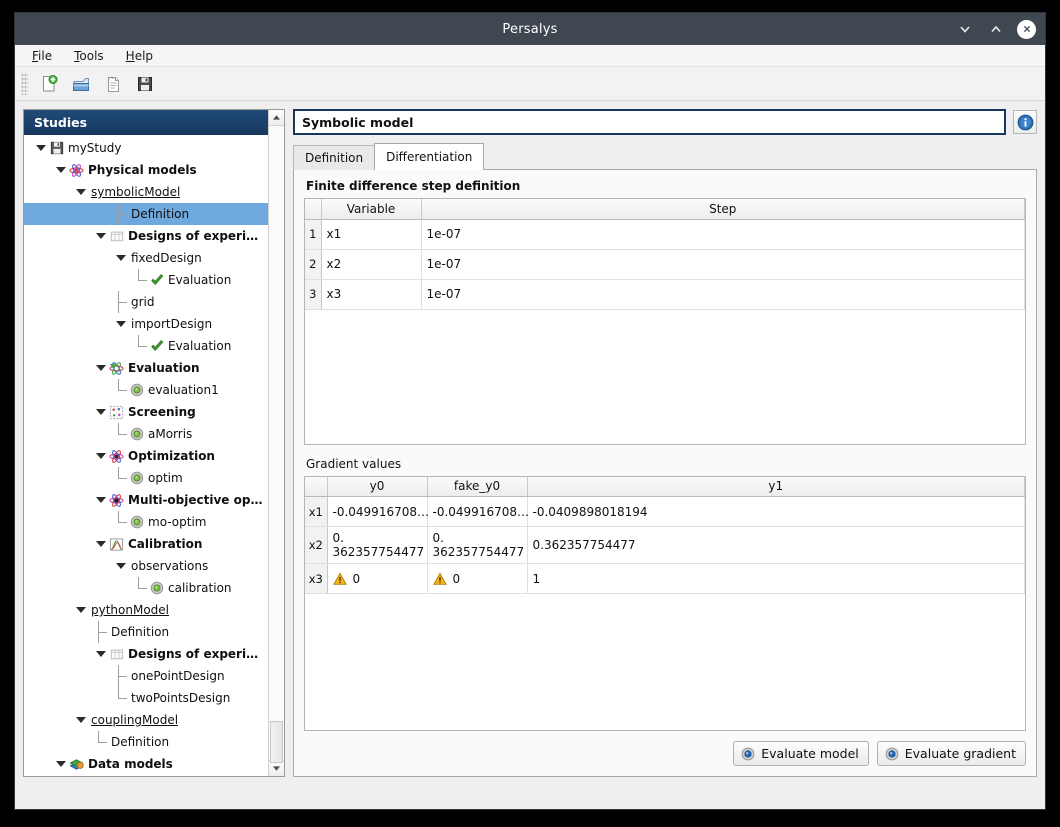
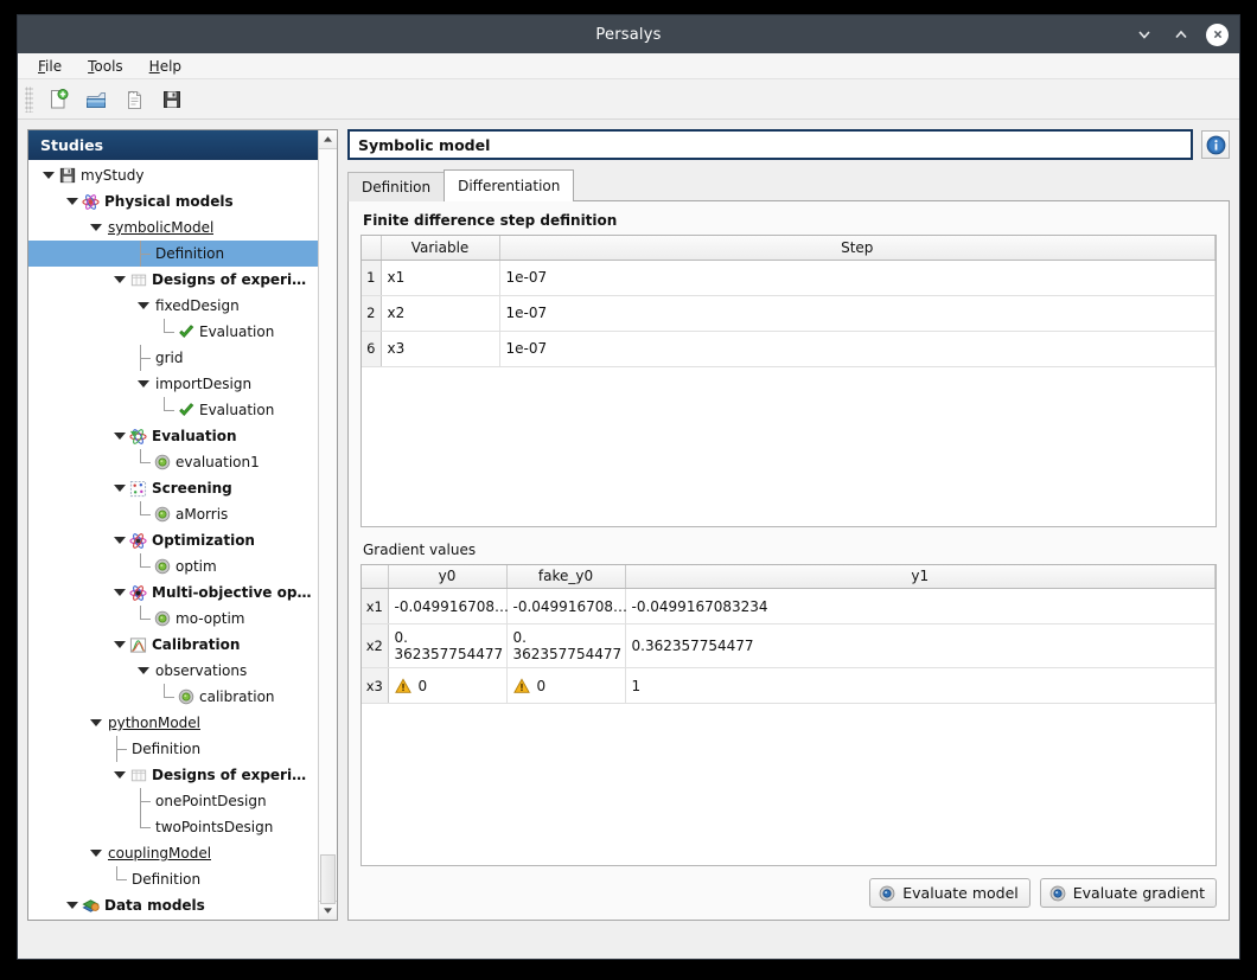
  Persalys
  File
  Tools
  Help
  Studies
  myStudy
  Physical models
  symbolicModel
  Definition
  Designs of experime
  fixedDesign
  Evaluation
  grid
  importDesign
  Evaluation
  Evaluation
  evaluation1
  Screening
  aMorris
  Optimization
  optim
  Multi-objective optim
  mo-optim
  Calibration
  observations
  calibration
  pythonModel
  Definition
  Designs of experime
  onePointDesign
  twoPointsDesign
  couplingModel
  Definition
  Data models
  Symbolic model
  Definition
  Differentiation
  Finite difference step definition
  	Variable	Step
  1	x1	1e-07
  2	x2	1e-07
- 3	x3	1e-07
+ 6	x3	1e-07
  Gradient values
  	y0	fake_y0	y1
- x1	-0.049916708…	-0.049916708…	-0.0409898018194
+ x1	-0.049916708…	-0.049916708…	-0.0499167083234
  x2	0. 362357754477	0. 362357754477	0.362357754477
  x3	0	0	1
  Evaluate model
  Evaluate gradient
